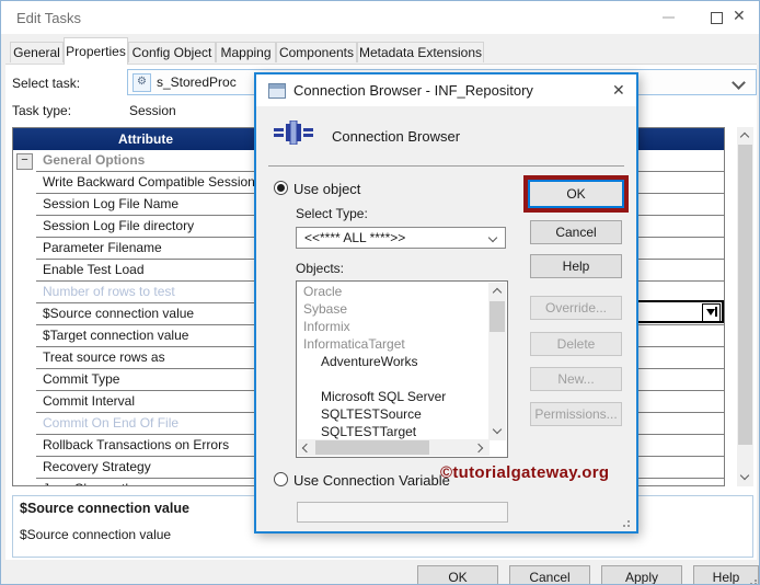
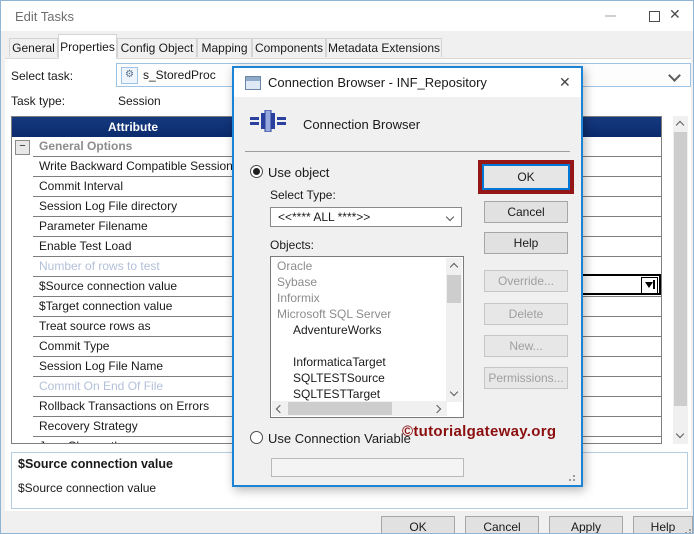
  Edit Tasks
  ✕
  General
  Properties
  Config Object
  Mapping
  Components
  Metadata Extensions
  Select task:
  ⚙
  s_StoredProc
  Task type:
  Session
  Attribute
  −
  General Options
  Write Backward Compatible Session
- Session Log File Name
+ Commit Interval
  Session Log File directory
  Parameter Filename
  Enable Test Load
  Number of rows to test
  $Source connection value
  $Target connection value
  Treat source rows as
  Commit Type
- Commit Interval
+ Session Log File Name
  Commit On End Of File
  Rollback Transactions on Errors
  Recovery Strategy
  $Source connection value
  $Source connection value
  OK
  Cancel
  Apply
  Help
  Connection Browser - INF_Repository
  ✕
  Connection Browser
  Use object
  OK
  Select Type:
  <<**** ALL ****>>
  Cancel
  Objects:
  Help
  Oracle
  Sybase
  Informix
- InformaticaTarget
+ Microsoft SQL Server
  AdventureWorks
- Microsoft SQL Server
+ InformaticaTarget
  SQLTESTSource
  SQLTESTTarget
  Override...
  Delete
  New...
  Permissions...
  Use Connection Variable
  ©tutorialgateway.org
